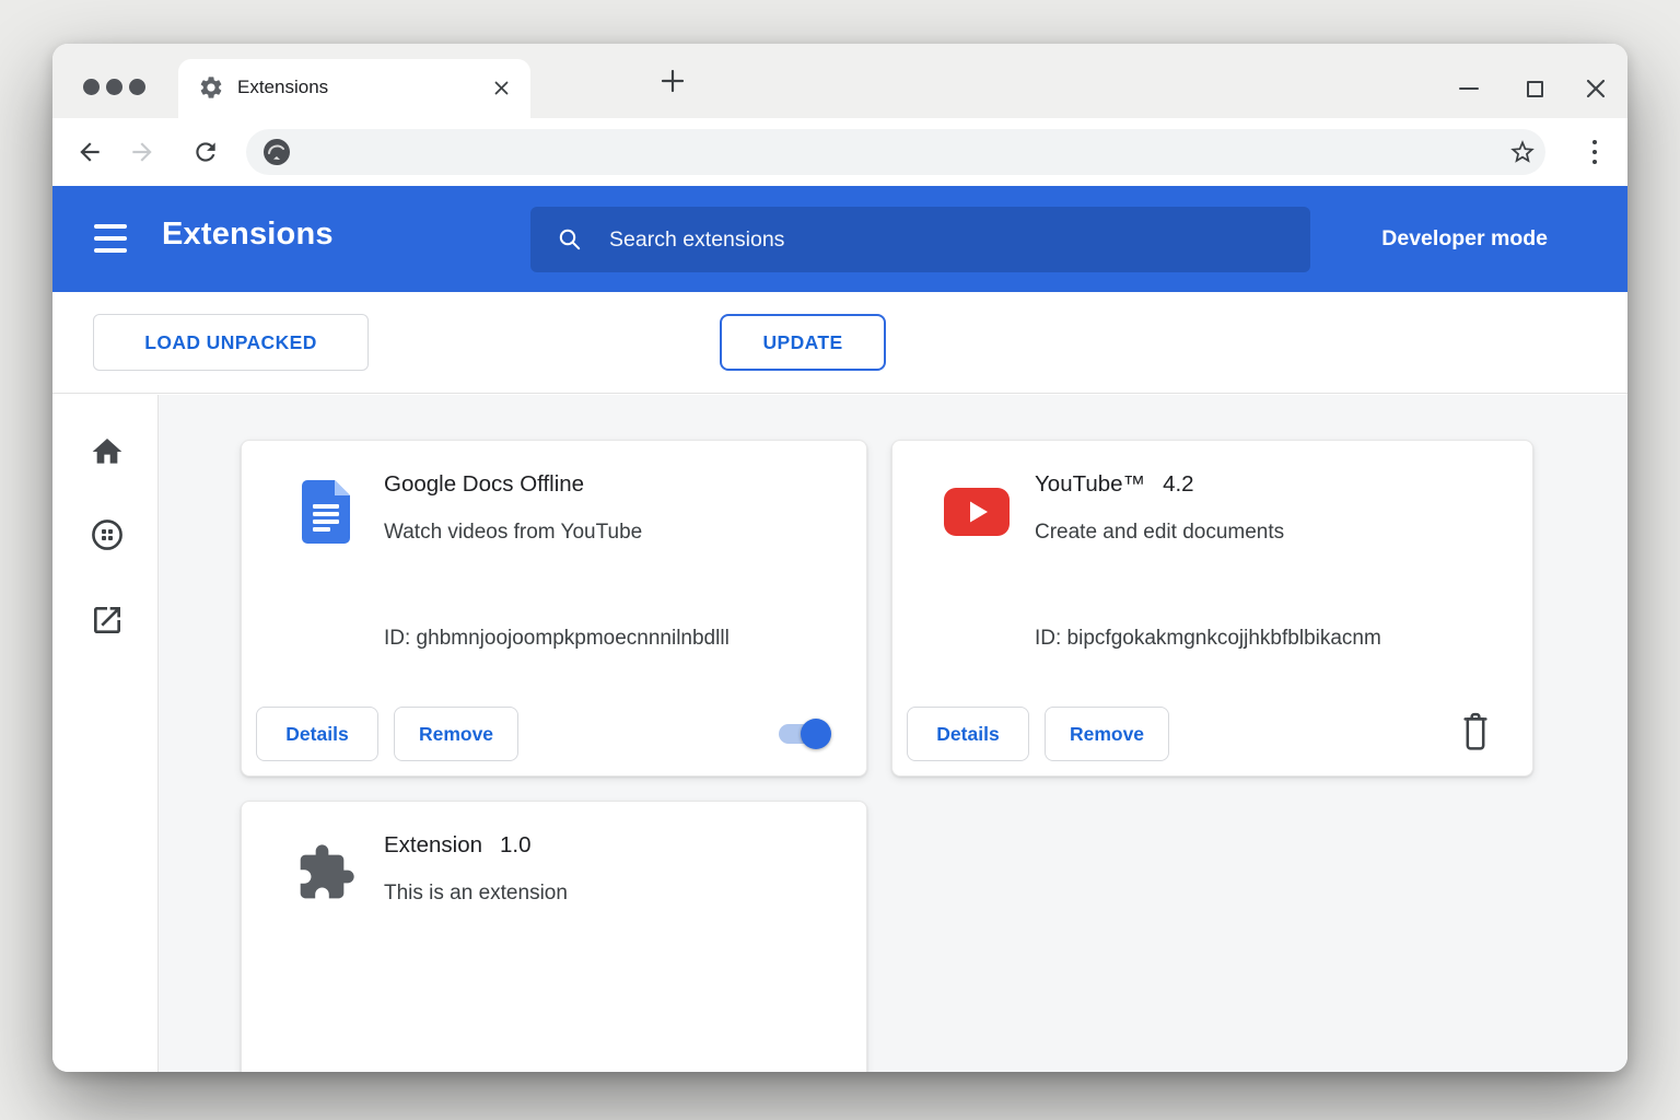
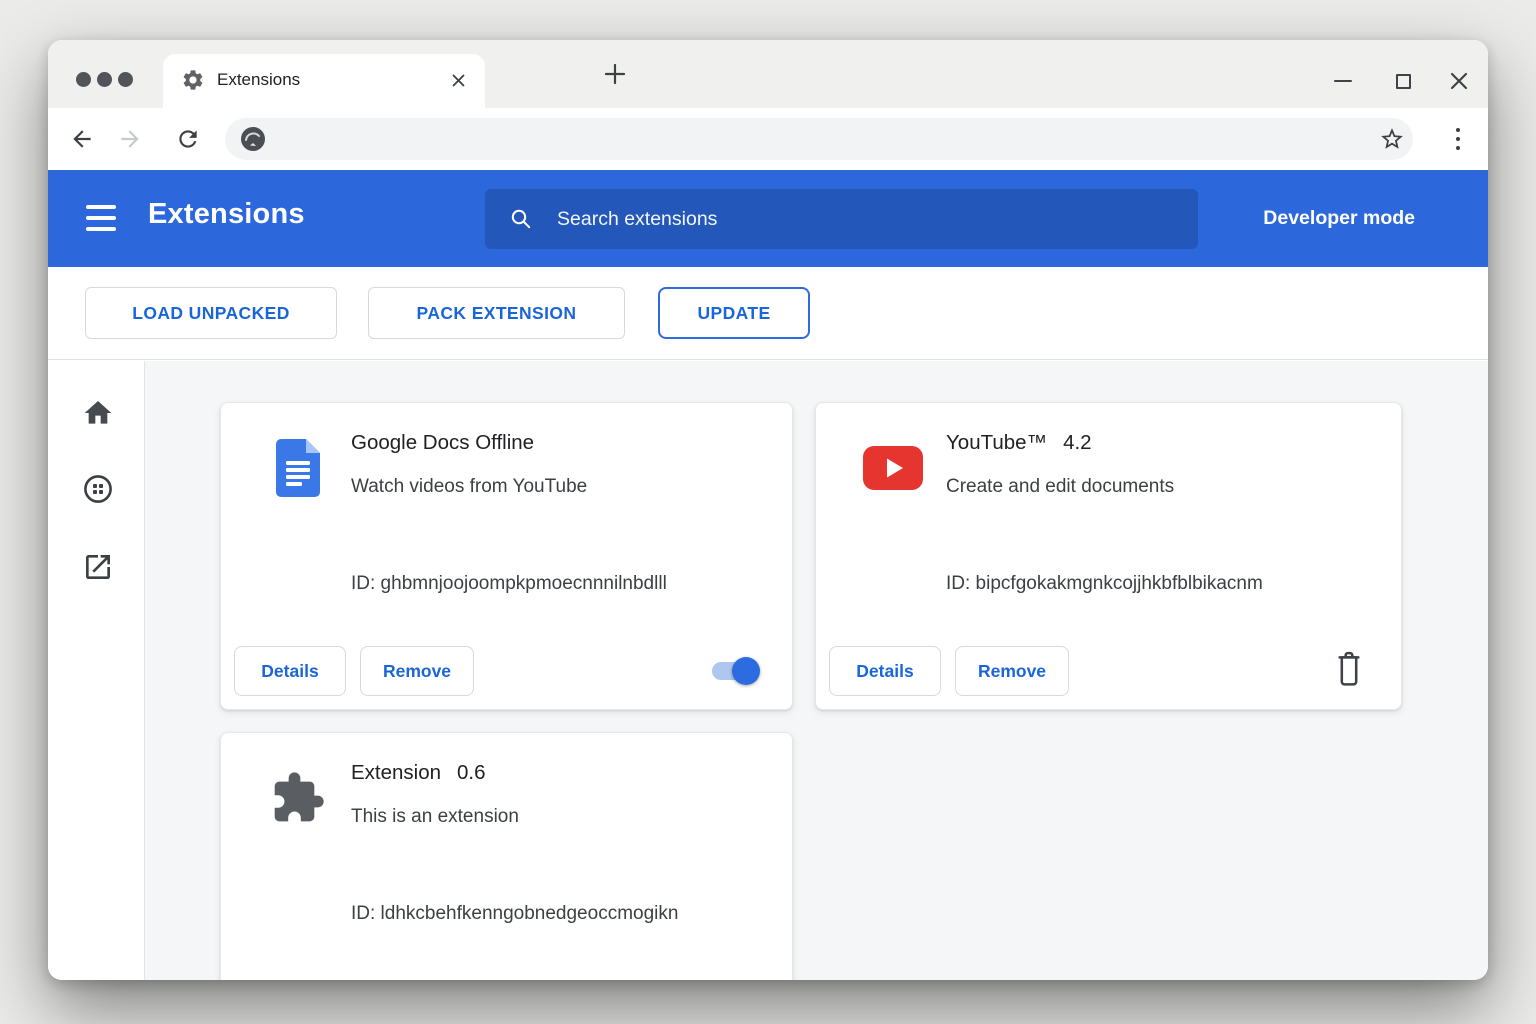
  Extensions
  Extensions
  Search extensions
  Developer mode
  LOAD UNPACKED
+ PACK EXTENSION
  UPDATE
  Google Docs Offline
  Watch videos from YouTube
  ID: ghbmnjoojoompkpmoecnnnilnbdlll
  Details
  Remove
  YouTube™ 4.2
  Create and edit documents
  ID: bipcfgokakmgnkcojjhkbfblbikacnm
  Details
  Remove
- Extension 1.0
+ Extension 0.6
  This is an extension
+ ID: ldhkcbehfkenngobnedgeoccmogikn
